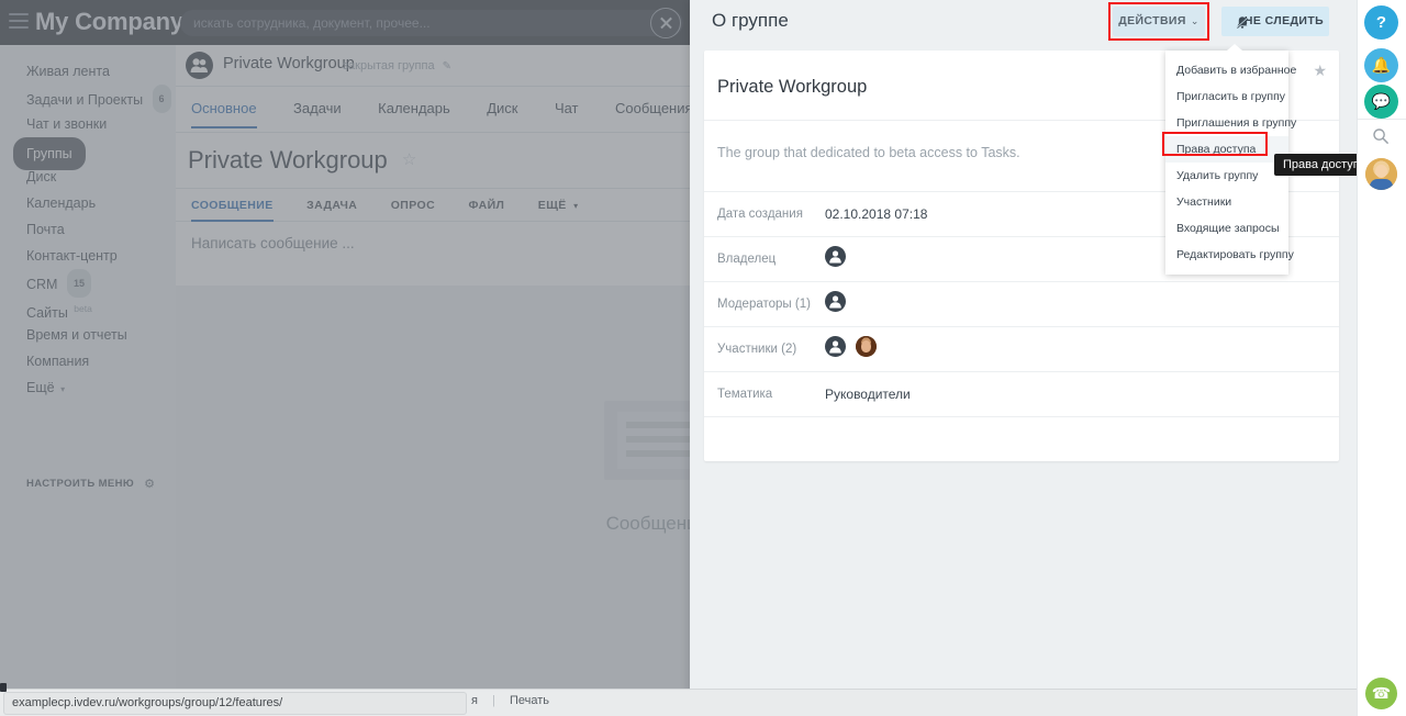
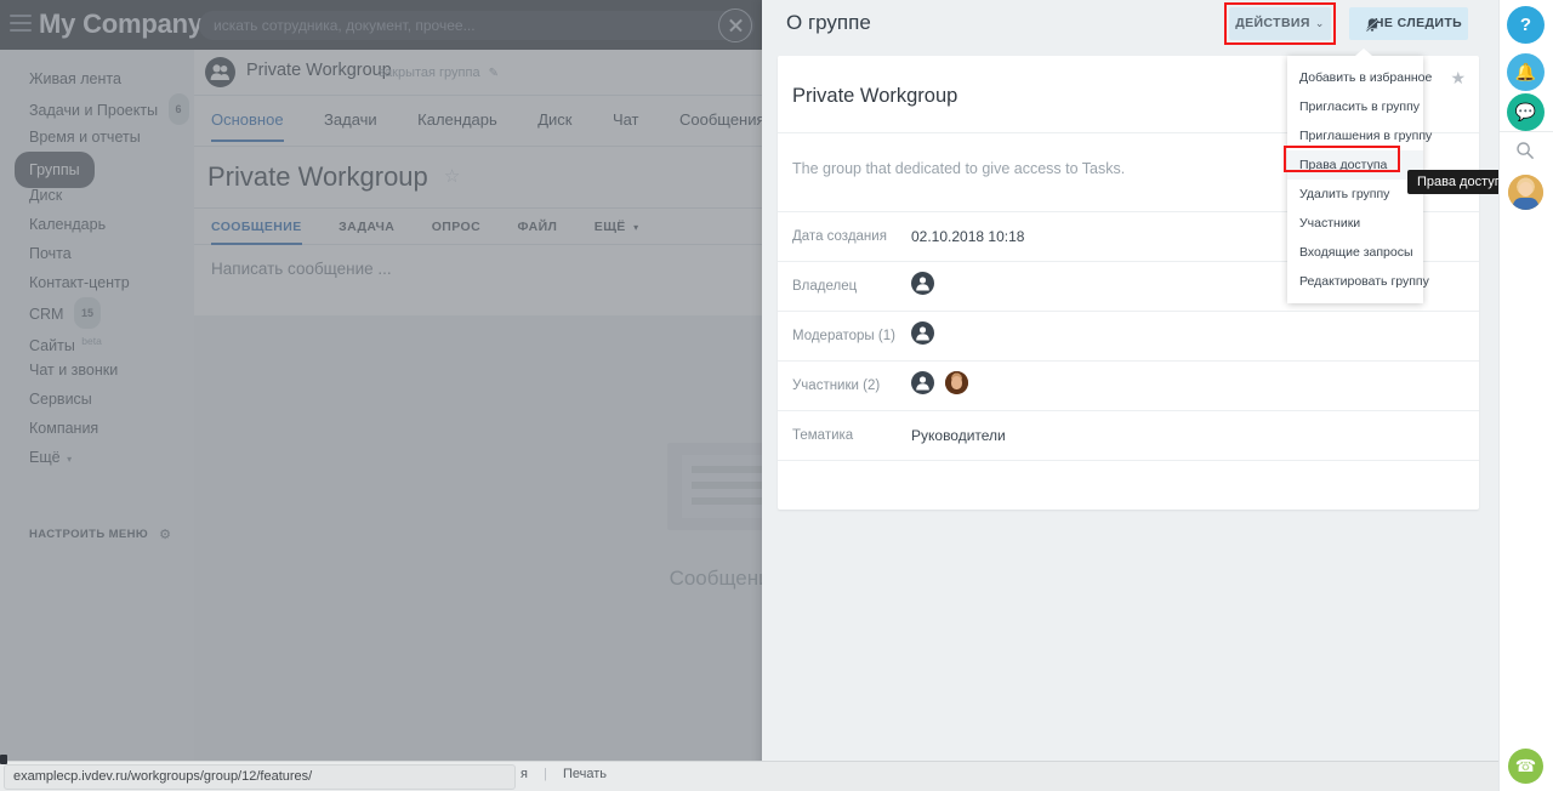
  Живая лента
  Задачи и Проекты 6
- Чат и звонки
+ Время и отчеты
  Группы
  Диск
  Календарь
  Почта
  Контакт-центр
  CRM 15
  Сайты beta
- Время и отчеты
+ Чат и звонки
+ Сервисы
  Компания
  Ещё ▾
  НАСТРОИТЬ МЕНЮ ⚙
  Private Workgroup
  закрытая группа ✎
  Основное Задачи Календарь Диск Чат Сообщения
  Private Workgroup
  СООБЩЕНИЕ ЗАДАЧА ОПРОС ФАЙЛ ЕЩЁ ▾
  Написать сообщение ...
  My Company
  искать сотрудника, документ, прочее...
  О группе
  ДЕЙСТВИЯ ⌄
  НЕ СЛЕДИТЬ
  Добавить в избранное
  Пригласить в группу
  Приглашения в группу
  Права доступа
  Удалить группу
  Участники
  Входящие запросы
  Редактировать группу
  Права досту
  ★
  Private Workgroup
- The group that dedicated to beta access to Tasks.
+ The group that dedicated to give access to Tasks.
  Дата создания
- 02.10.2018 07:18
+ 02.10.2018 10:18
  Владелец
  Модераторы (1)
  Участники (2)
  Тематика
  Руководители
  ?
  🔔
  💬
  ☎
  examplecp.ivdev.ru/workgroups/group/12/features/
  я | Печать
